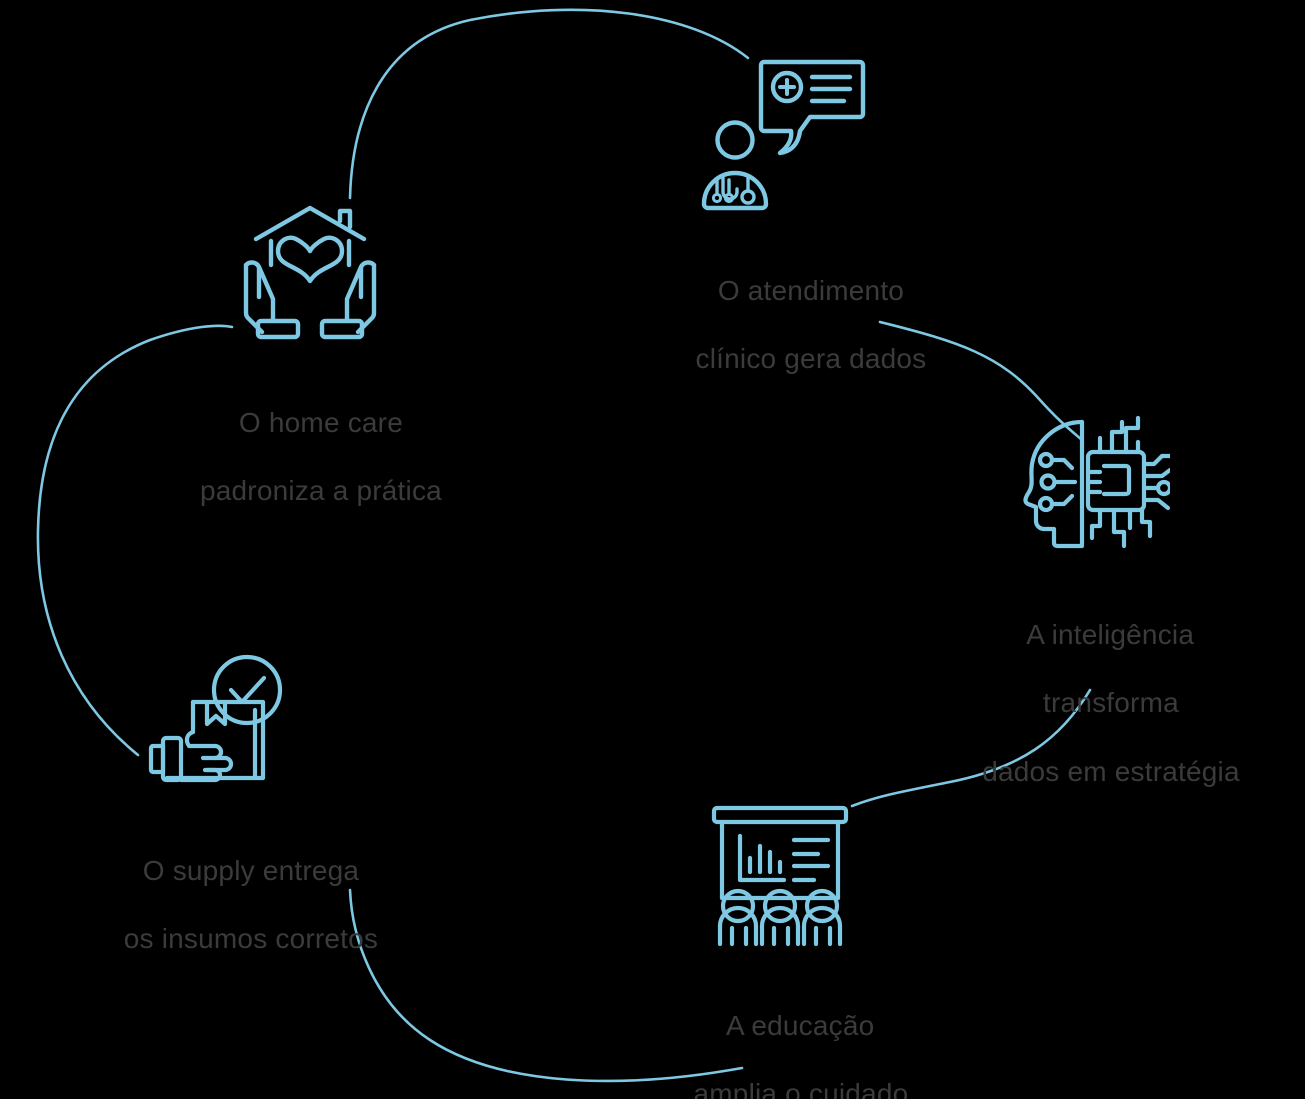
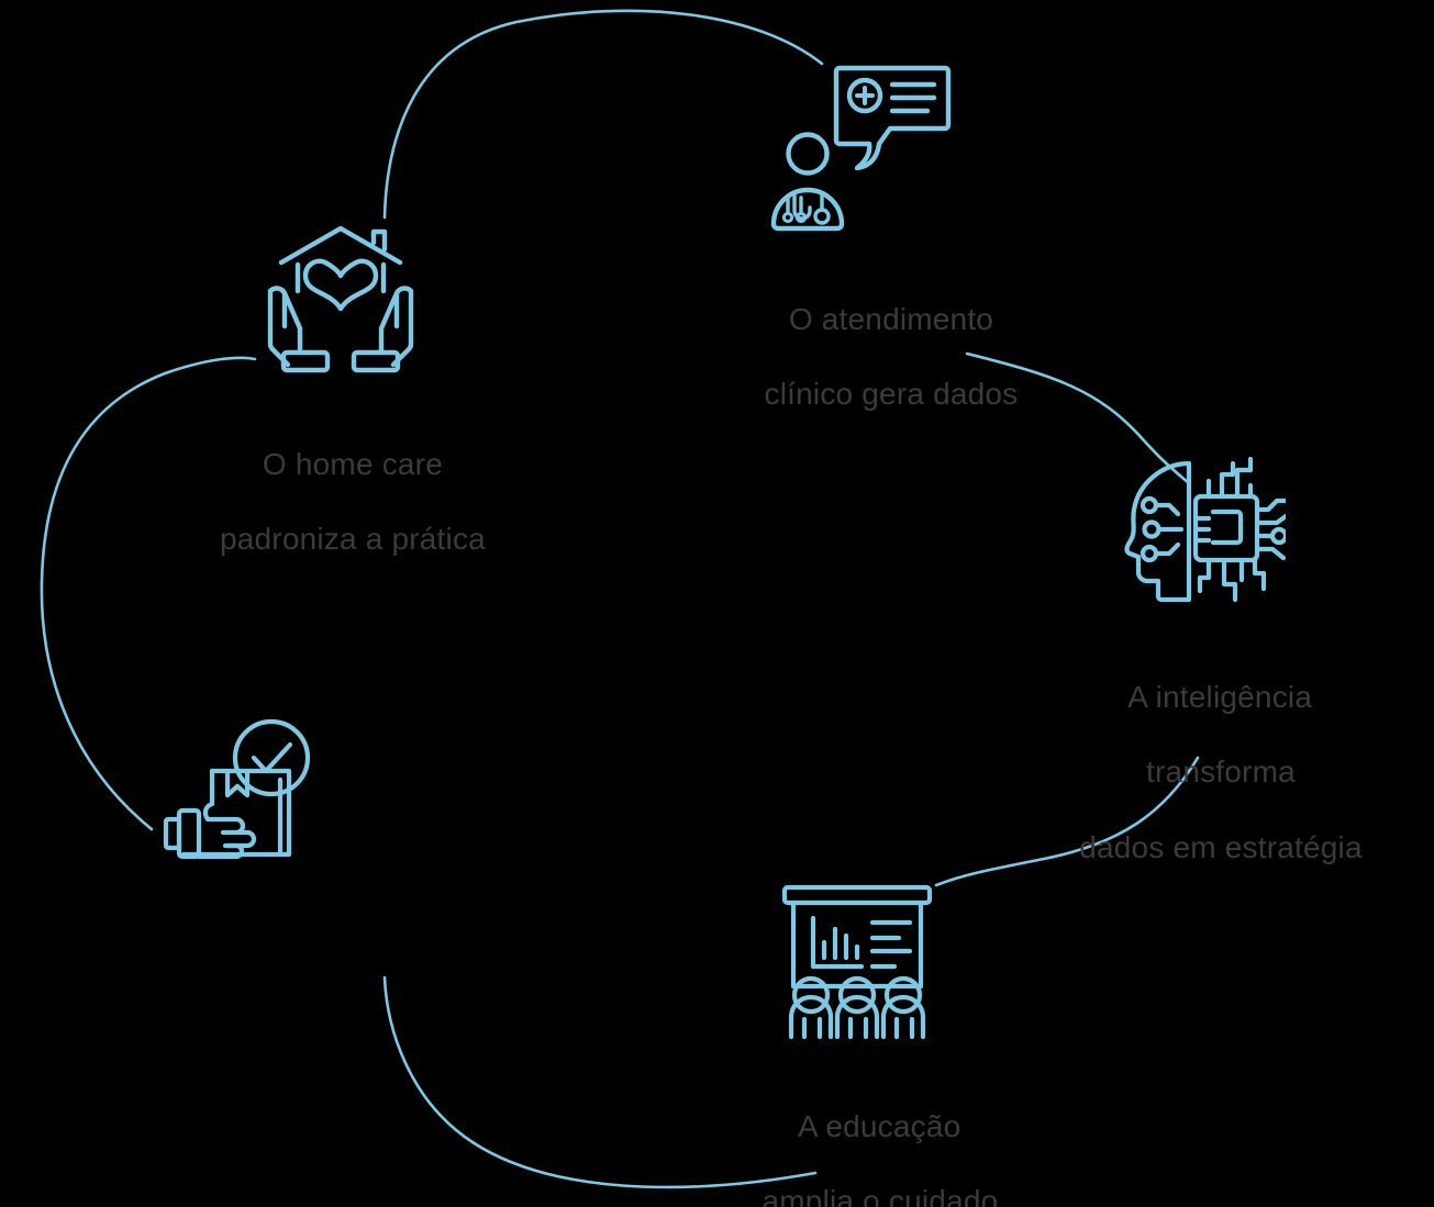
  O atendimento
  clínico gera dados
  O home care
  padroniza a prática
  A inteligência
  transforma
  dados em estratégia
  A educação
  amplia o cuidado
- O supply entrega
- os insumos corretos
